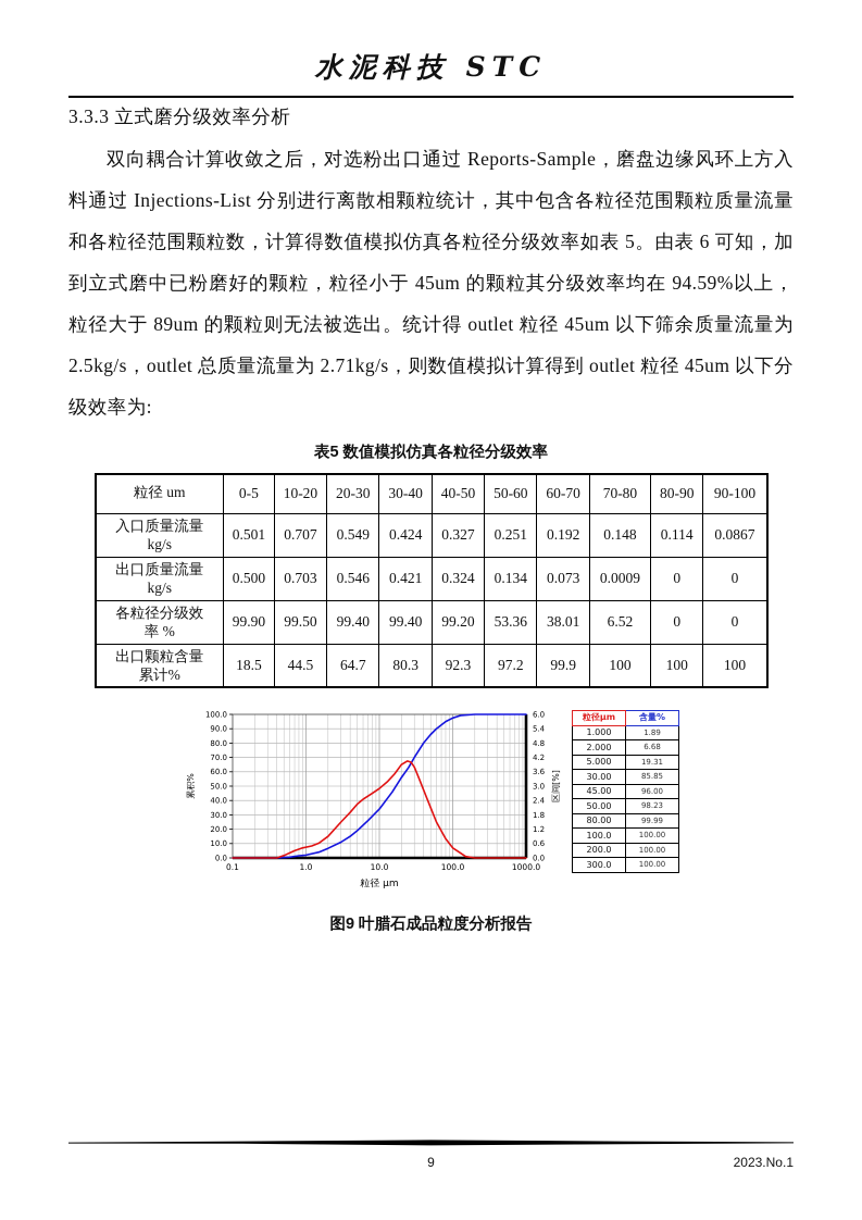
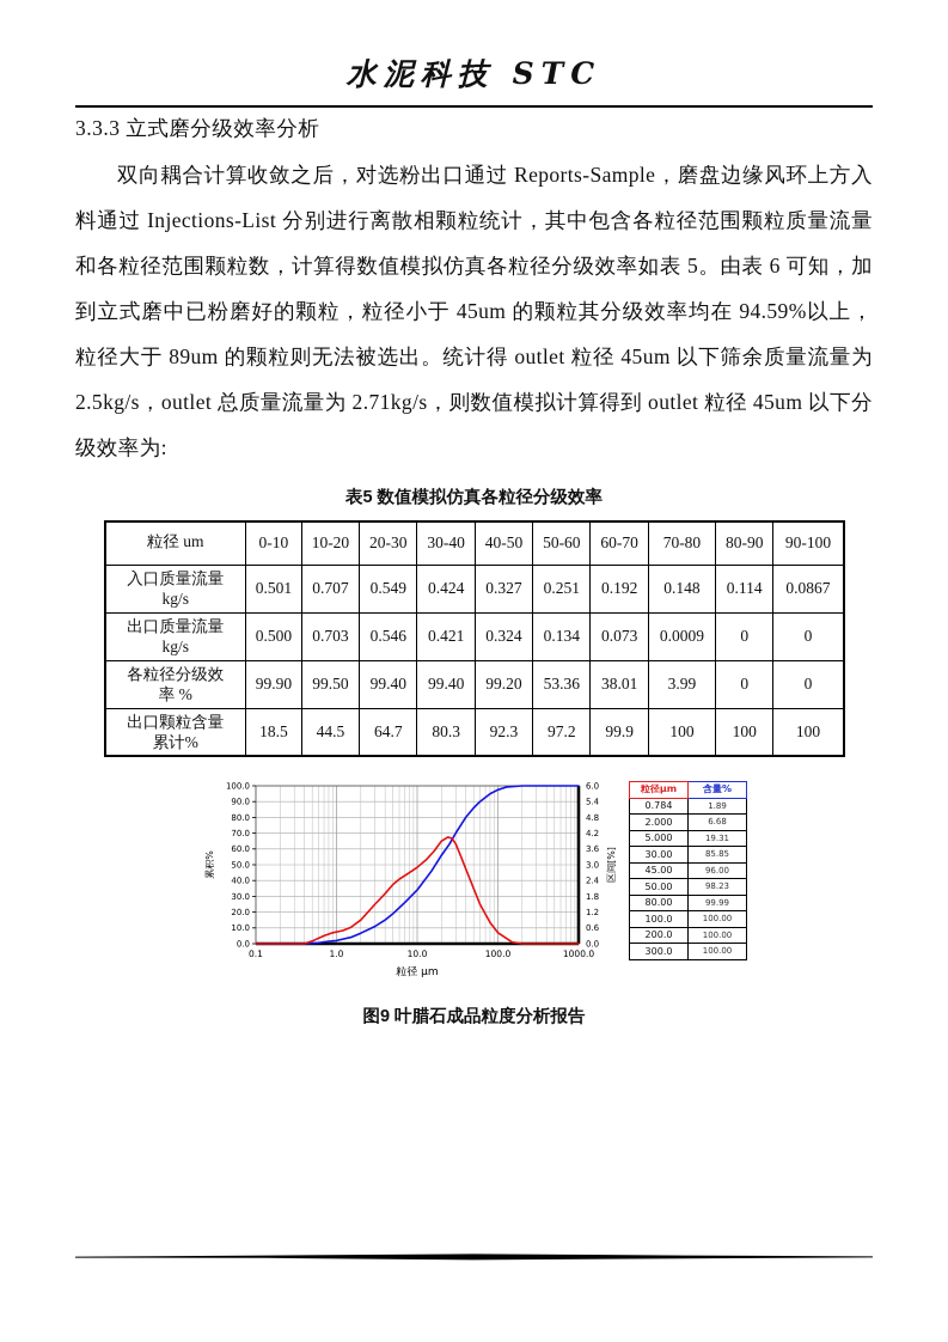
  水泥科技 STC
  3.3.3 立式磨分级效率分析
  双向耦合计算收敛之后，对选粉出口通过 Reports-Sample，磨盘边缘风环上方入料通过 Injections-List 分别进行离散相颗粒统计，其中包含各粒径范围颗粒质量流量和各粒径范围颗粒数，计算得数值模拟仿真各粒径分级效率如表 5。由表 6 可知，加到立式磨中已粉磨好的颗粒，粒径小于 45um 的颗粒其分级效率均在 94.59%以上，粒径大于 89um 的颗粒则无法被选出。统计得 outlet 粒径 45um 以下筛余质量流量为 2.5kg/s，outlet 总质量流量为 2.71kg/s，则数值模拟计算得到 outlet 粒径 45um 以下分级效率为:
  表5 数值模拟仿真各粒径分级效率
- 粒径 um	0-5	10-20	20-30	30-40	40-50	50-60	60-70	70-80	80-90	90-100
+ 粒径 um	0-10	10-20	20-30	30-40	40-50	50-60	60-70	70-80	80-90	90-100
  入口质量流量kg/s	0.501	0.707	0.549	0.424	0.327	0.251	0.192	0.148	0.114	0.0867
  出口质量流量kg/s	0.500	0.703	0.546	0.421	0.324	0.134	0.073	0.0009	0	0
- 各粒径分级效率 %	99.90	99.50	99.40	99.40	99.20	53.36	38.01	6.52	0	0
+ 各粒径分级效率 %	99.90	99.50	99.40	99.40	99.20	53.36	38.01	3.99	0	0
  出口颗粒含量累计%	18.5	44.5	64.7	80.3	92.3	97.2	99.9	100	100	100
  0.0
  10.0
  20.0
  30.0
  40.0
  50.0
  60.0
  70.0
  80.0
  90.0
  100.0
  0.0
  0.6
  1.2
  1.8
  2.4
  3.0
  3.6
  4.2
  4.8
  5.4
  6.0
  0.1
  1.0
  10.0
  100.0
  1000.0
  粒径 μm
  粒径µm	含量%
- 1.000	1.89
+ 0.784	1.89
  2.000	6.68
  5.000	19.31
  30.00	85.85
  45.00	96.00
  50.00	98.23
  80.00	99.99
  100.0	100.00
  200.0	100.00
  300.0	100.00
  图9 叶腊石成品粒度分析报告
- 9
- 2023.No.1
